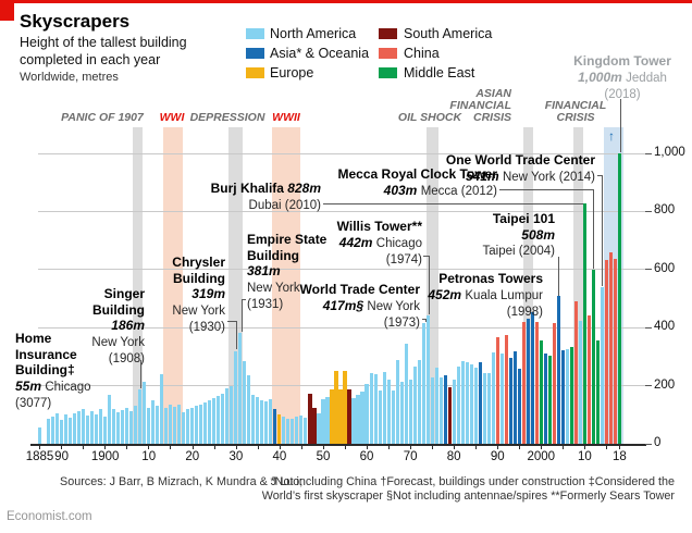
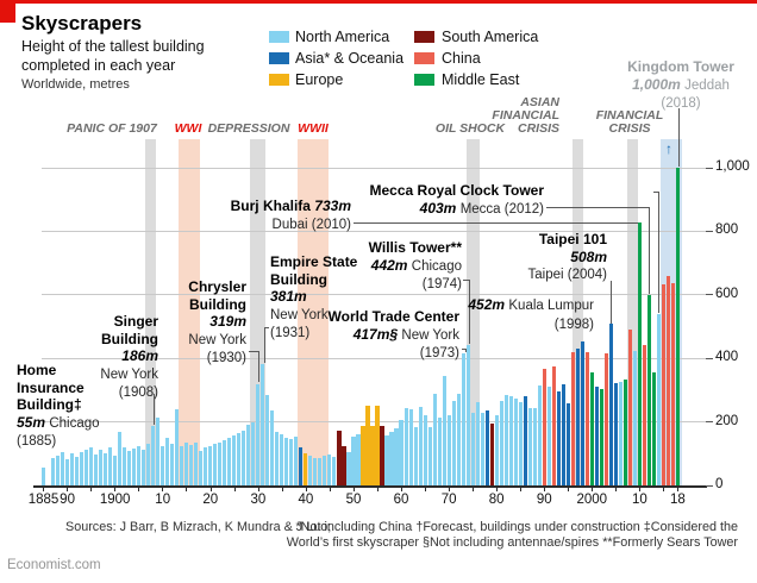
  Skyscrapers
  Height of the tallest building completed in each year
  Worldwide, metres
  Sources: J Barr, B Mizrach, K Mundra & J Luo;
  *Not including China †Forecast, buildings under construction ‡Considered the
  World’s first skyscraper §Not including antennae/spires **Formerly Sears Tower
  Economist.com
  North America
  Asia* & Oceania
  Europe
  South America
  China
  Middle East
  PANIC OF 1907
  WWI
  DEPRESSION
  WWII
  OIL SHOCK
  ASIAN
  FINANCIAL
  CRISIS
  FINANCIAL
  CRISIS
  ↑
  0
  200
  400
  600
  800
  1,000
  1885
  90
  1900
  10
  20
  30
  40
  50
  60
  70
  80
  90
  2000
  10
  18
  Home
  Insurance
  Building‡
  55m Chicago
- (3077)
+ (1885)
  Singer
  Building
  186m
  New York
  (1908)
  Chrysler
  Building
  319m
  New York
  (1930)
  Empire State
  Building
  381m
  New York
  (1931)
  World Trade Center
  417m§ New York
  (1973)
  Willis Tower**
  442m Chicago
  (1974)
- Burj Khalifa 828m
+ Burj Khalifa 733m
  Dubai (2010)
  Mecca Royal Clock Tower
  403m Mecca (2012)
- One World Trade Center
- 541m New York (2014)
  Taipei 101
  508m
  Taipei (2004)
- Petronas Towers
  452m Kuala Lumpur
  (1998)
  Kingdom Tower
  1,000m Jeddah
  (2018)
